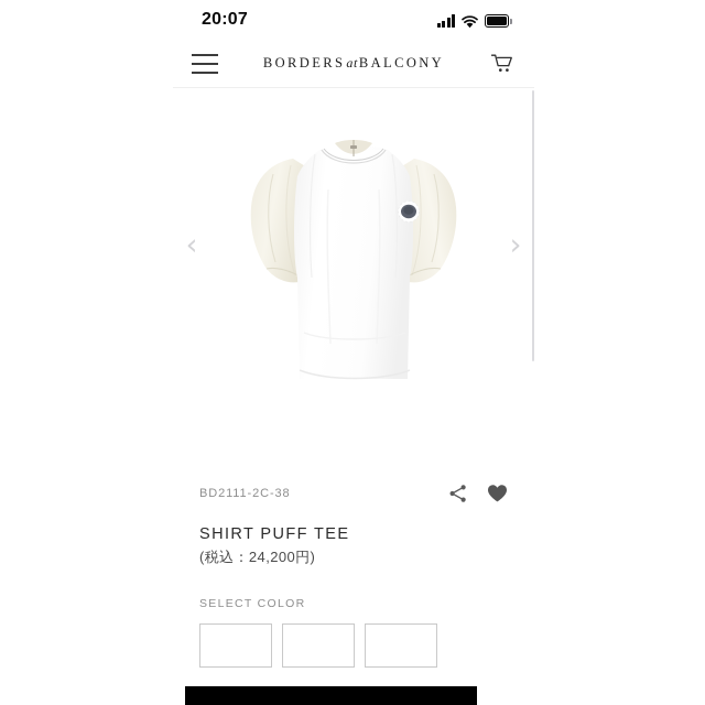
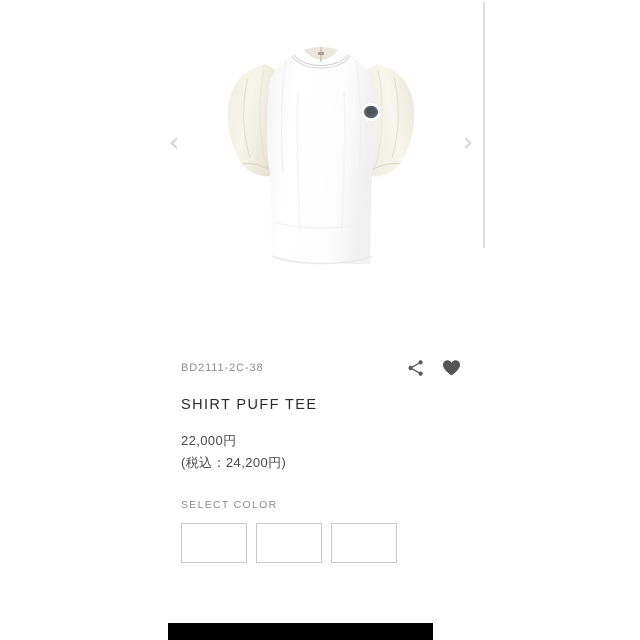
- 20:07
- BORDERSatBALCONY
  ‹
  ›
  BD2111-2C-38
  SHIRT PUFF TEE
+ 22,000円
  (税込：24,200円)
  SELECT COLOR
